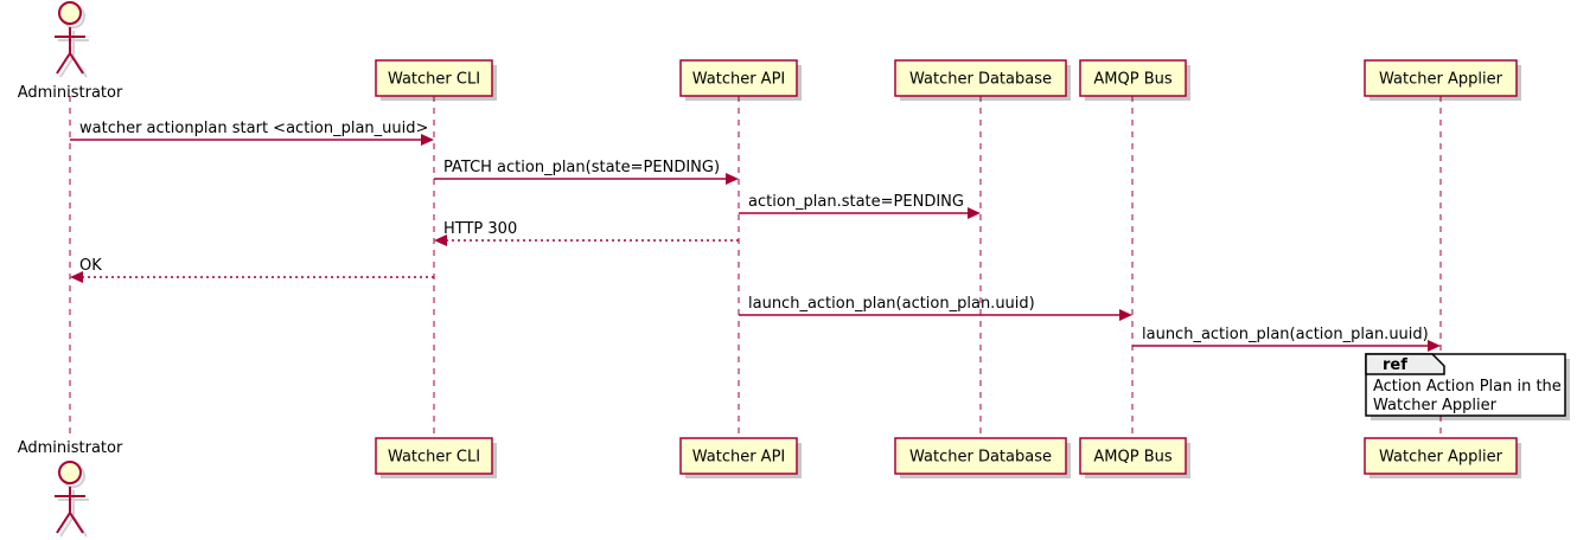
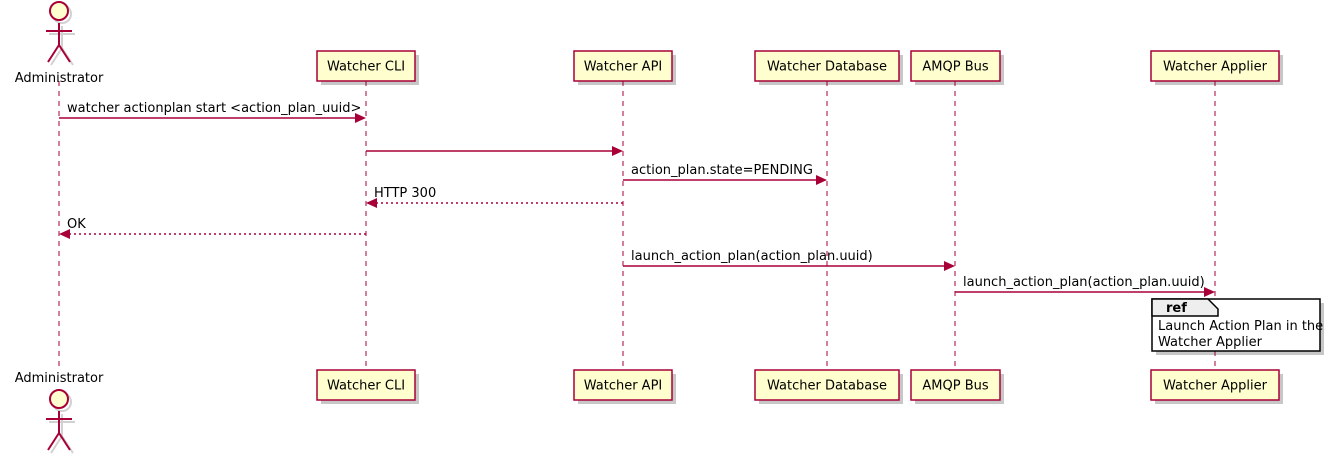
  Administrator
  Administrator
  Watcher CLI
  Watcher CLI
  Watcher API
  Watcher API
  Watcher Database
  Watcher Database
  AMQP Bus
  AMQP Bus
  Watcher Applier
  Watcher Applier
  watcher actionplan start <action_plan_uuid>
- PATCH action_plan(state=PENDING)
  action_plan.state=PENDING
  HTTP 300
  OK
  launch_action_plan(action_plan.uuid)
  launch_action_plan(action_plan.uuid)
  ref
- Action Action Plan in the
+ Launch Action Plan in the
  Watcher Applier
